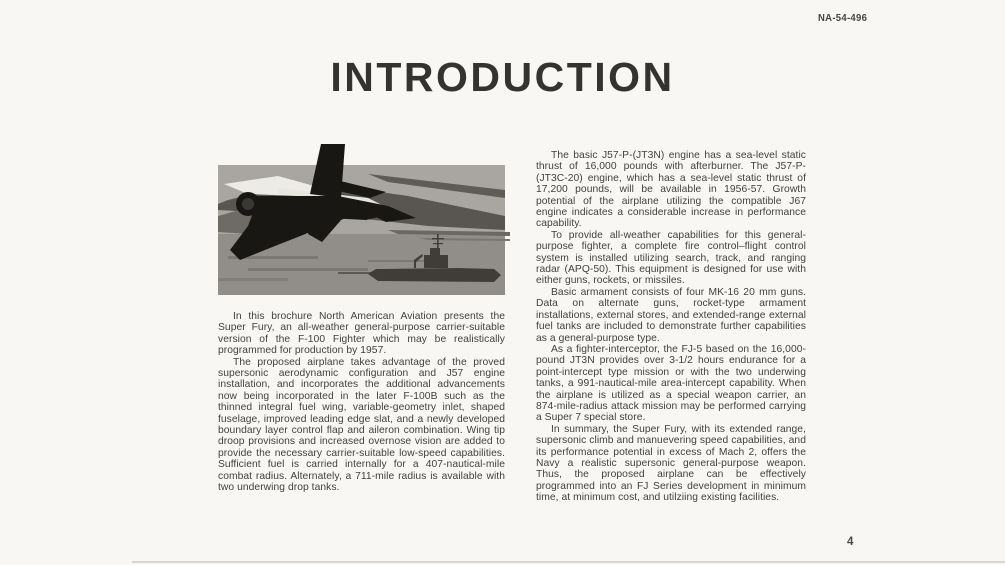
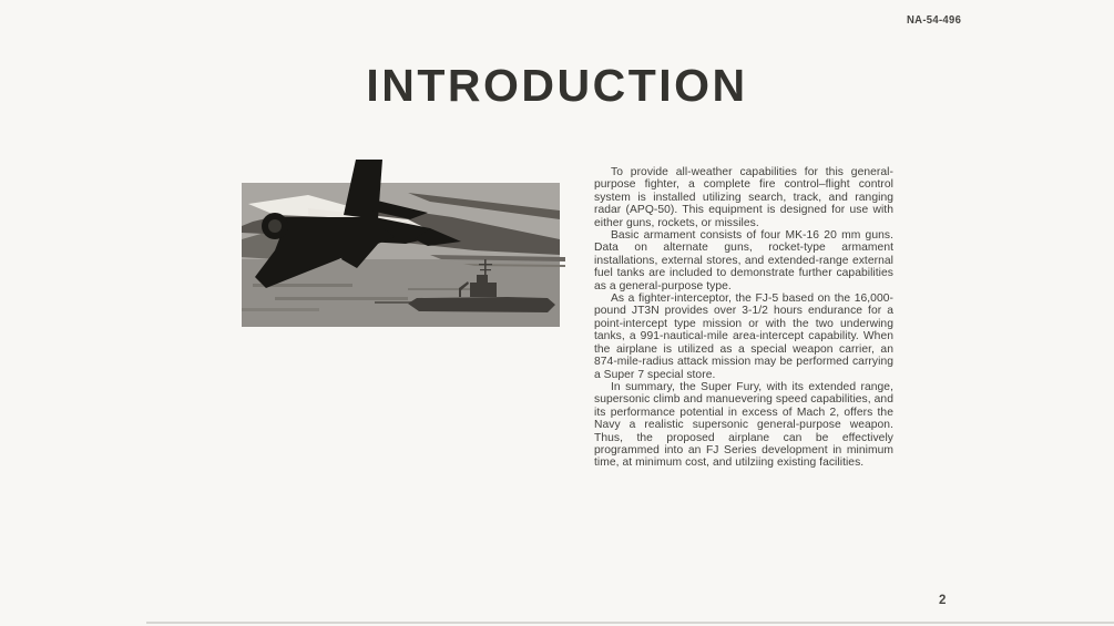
  NA-54-496
  INTRODUCTION
- In this brochure North American Aviation presents the Super Fury, an all-weather general-purpose carrier-suitable version of the F-100 Fighter which may be realistically programmed for production by 1957.
- The proposed airplane takes advantage of the proved supersonic aerodynamic configuration and J57 engine installation, and incorporates the additional advancements now being incorporated in the later F-100B such as the thinned integral fuel wing, variable-geometry inlet, shaped fuselage, improved leading edge slat, and a newly developed boundary layer control flap and aileron combination. Wing tip droop provisions and increased overnose vision are added to provide the necessary carrier-suitable low-speed capabilities. Sufficient fuel is carried internally for a 407-nautical-mile combat radius. Alternately, a 711-mile radius is available with two underwing drop tanks.
- The basic J57-P-(JT3N) engine has a sea-level static thrust of 16,000 pounds with afterburner. The J57-P-(JT3C-20) engine, which has a sea-level static thrust of 17,200 pounds, will be available in 1956-57. Growth potential of the airplane utilizing the compatible J67 engine indicates a considerable increase in performance capability.
  To provide all-weather capabilities for this general-purpose fighter, a complete fire control–flight control system is installed utilizing search, track, and ranging radar (APQ-50). This equipment is designed for use with either guns, rockets, or missiles.
  Basic armament consists of four MK-16 20 mm guns. Data on alternate guns, rocket-type armament installations, external stores, and extended-range external fuel tanks are included to demonstrate further capabilities as a general-purpose type.
  As a fighter-interceptor, the FJ-5 based on the 16,000-pound JT3N provides over 3-1/2 hours endurance for a point-intercept type mission or with the two underwing tanks, a 991-nautical-mile area-intercept capability. When the airplane is utilized as a special weapon carrier, an 874-mile-radius attack mission may be performed carrying a Super 7 special store.
  In summary, the Super Fury, with its extended range, supersonic climb and manuevering speed capabilities, and its performance potential in excess of Mach 2, offers the Navy a realistic supersonic general-purpose weapon. Thus, the proposed airplane can be effectively programmed into an FJ Series development in minimum time, at minimum cost, and utilziing existing facilities.
- 4
+ 2
